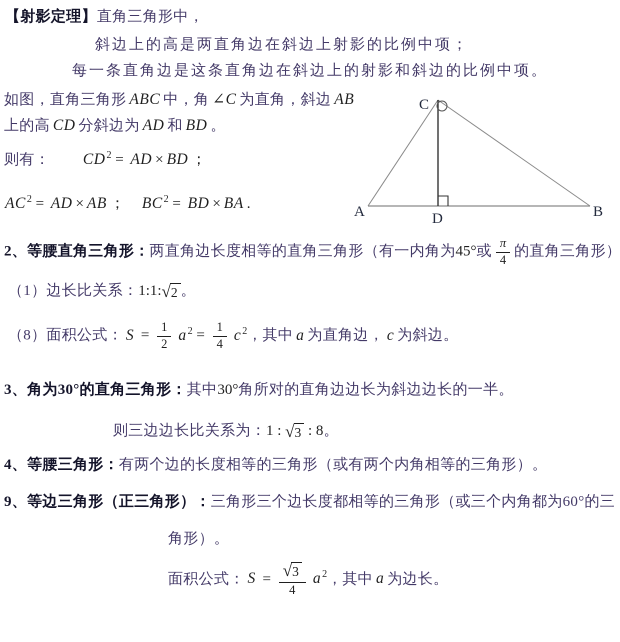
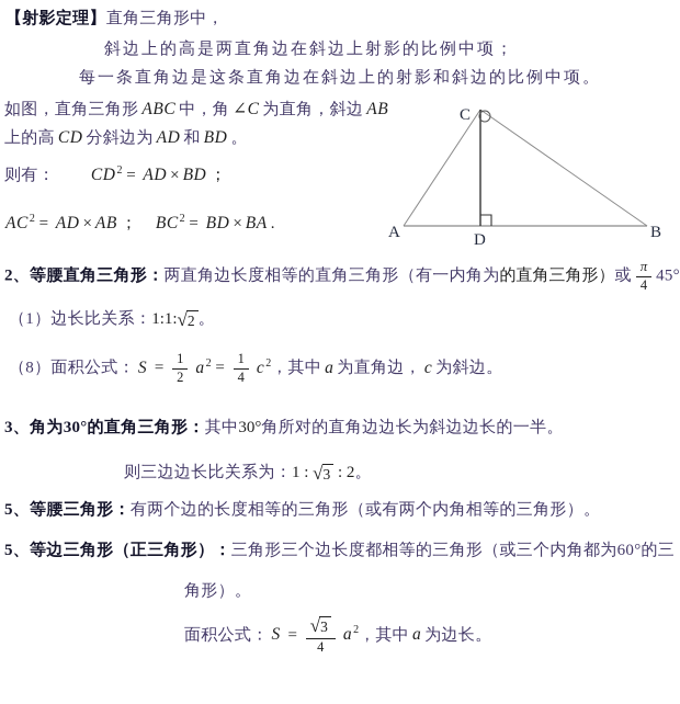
  【射影定理】直角三角形中，
  斜边上的高是两直角边在斜边上射影的比例中项；
  每一条直角边是这条直角边在斜边上的射影和斜边的比例中项。
  如图，直角三角形 ABC 中，角 ∠C 为直角，斜边 AB
  上的高 CD 分斜边为 AD 和 BD 。
  则有： CD2 = AD × BD ；
  AC2 = AD × AB ； BC2 = BD × BA .
  A
  B
  C
  D
- 2、等腰直角三角形：两直角边长度相等的直角三角形（有一内角为45°或
+ 2、等腰直角三角形：两直角边长度相等的直角三角形（有一内角为的直角三角形）或
  π
  4
- 的直角三角形）
+ 45°
  （1）边长比关系：1:1:
  √
  2
  。
  （8）面积公式： S =
  1
  2
  a2 =
  1
  4
  c2，其中 a 为直角边， c 为斜边。
  3、角为30°的直角三角形：其中30°角所对的直角边边长为斜边边长的一半。
  则三边边长比关系为：1 :
  √
  3
- : 8。
+ : 2。
- 4、等腰三角形：有两个边的长度相等的三角形（或有两个内角相等的三角形）。
+ 5、等腰三角形：有两个边的长度相等的三角形（或有两个内角相等的三角形）。
- 9、等边三角形（正三角形）：三角形三个边长度都相等的三角形（或三个内角都为60°的三
+ 5、等边三角形（正三角形）：三角形三个边长度都相等的三角形（或三个内角都为60°的三
  角形）。
  面积公式： S =
  √
  3
  4
  a2，其中 a 为边长。
